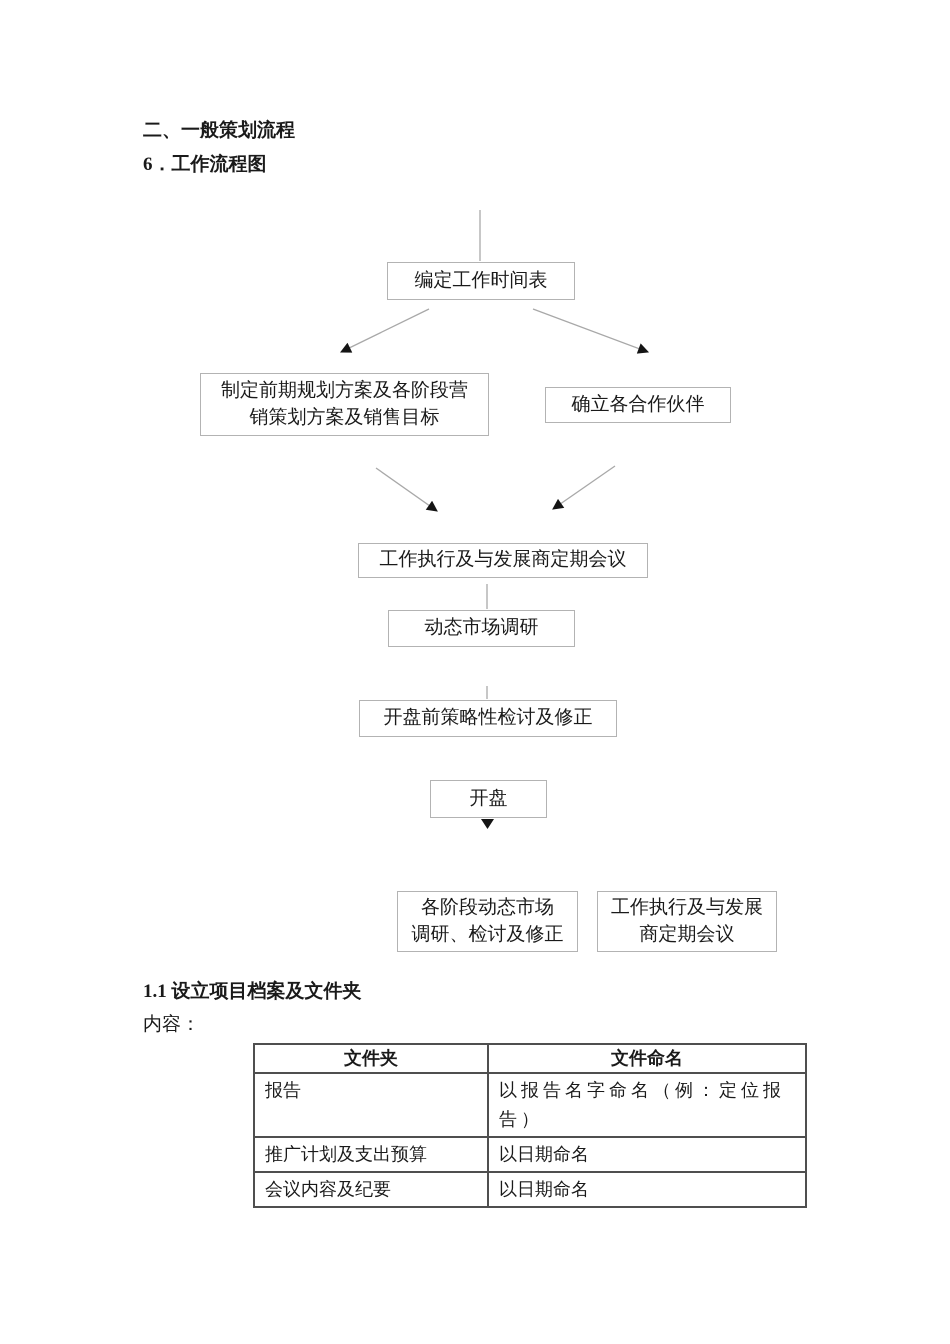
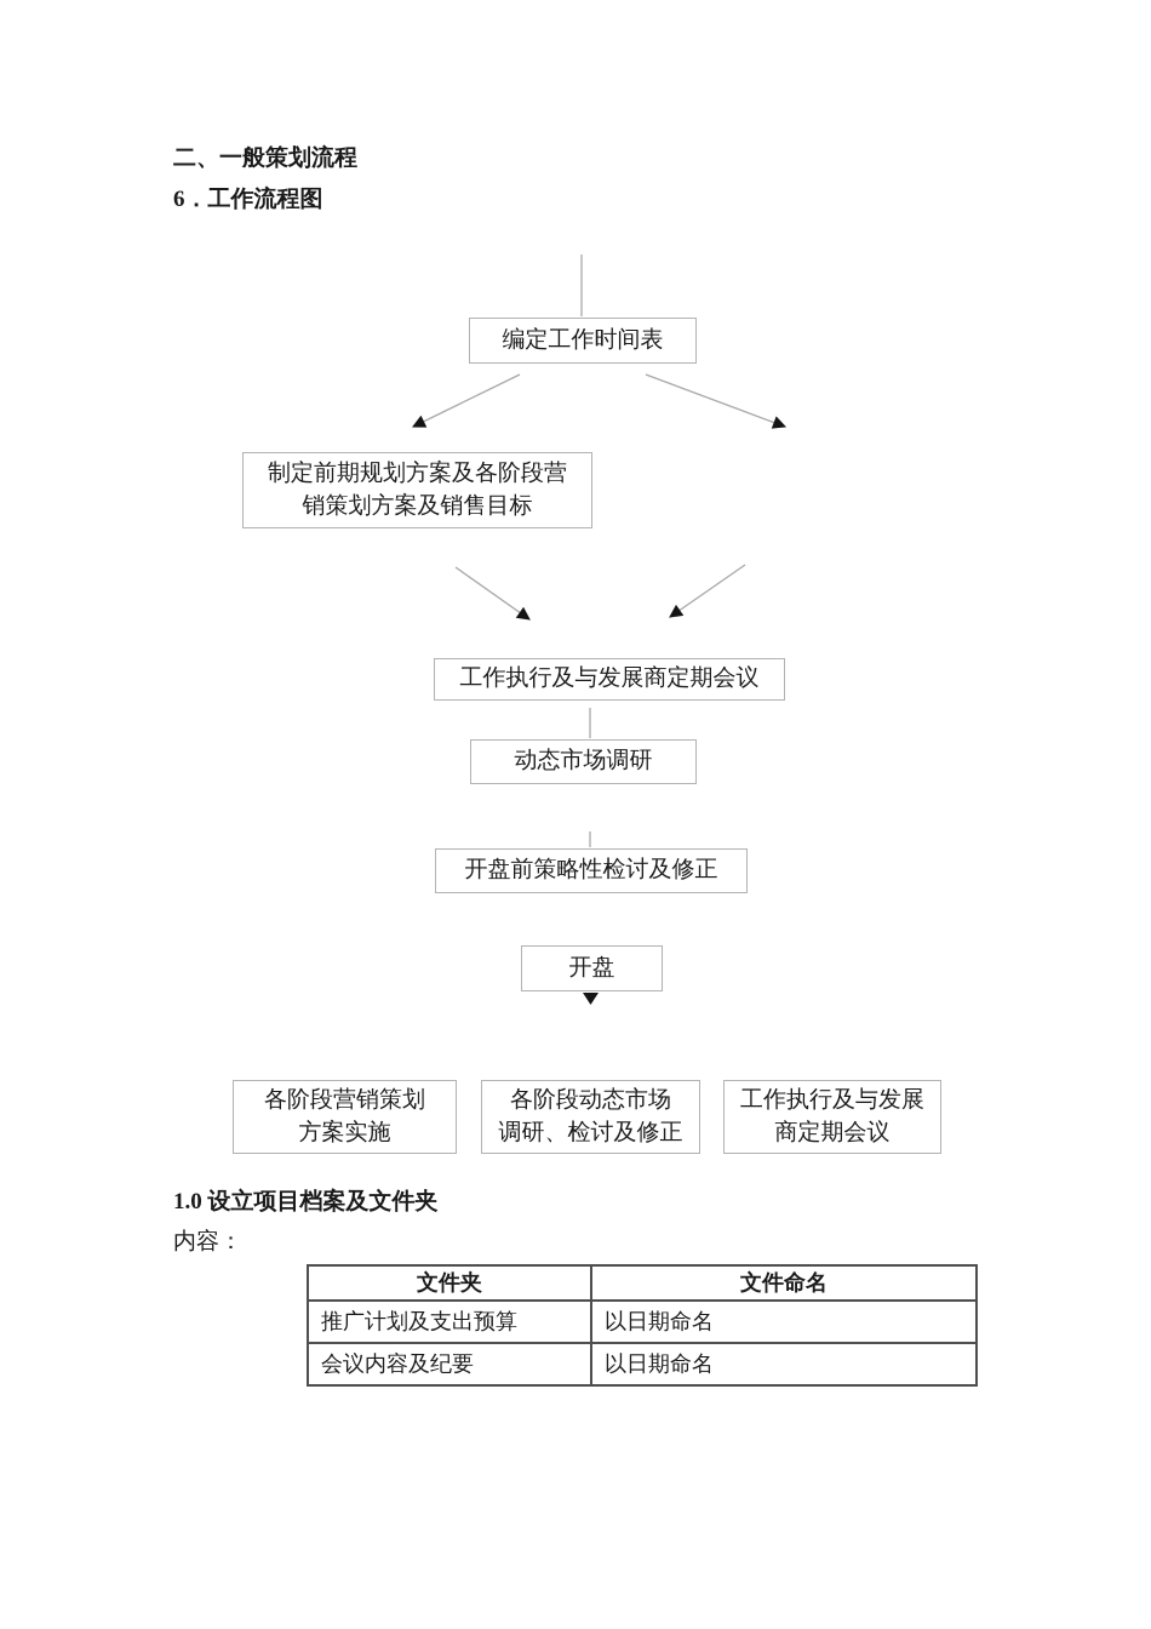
  二、一般策划流程
  6．工作流程图
  编定工作时间表
  制定前期规划方案及各阶段营
  销策划方案及销售目标
- 确立各合作伙伴
  工作执行及与发展商定期会议
  动态市场调研
  开盘前策略性检讨及修正
  开盘
+ 各阶段营销策划
+ 方案实施
  各阶段动态市场
  调研、检讨及修正
  工作执行及与发展
  商定期会议
- 1.1 设立项目档案及文件夹
+ 1.0 设立项目档案及文件夹
  内容：
  文件夹	文件命名
- 报告	以报告名字命名（例：定位报 告）
  推广计划及支出预算	以日期命名
  会议内容及纪要	以日期命名
